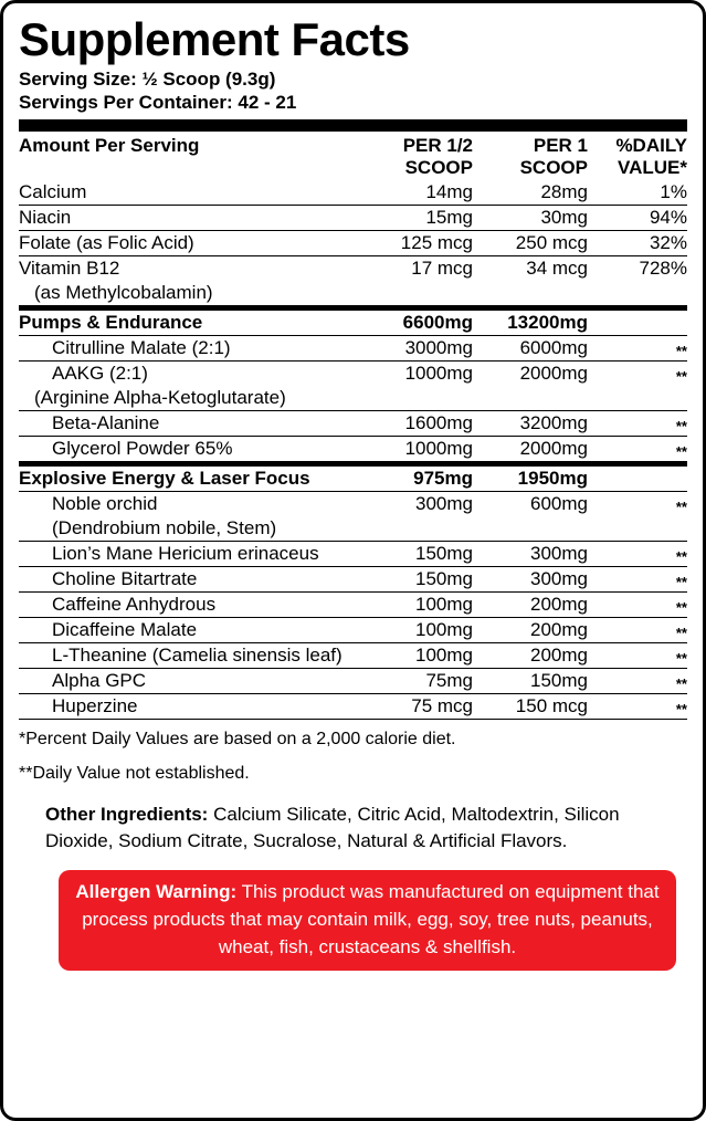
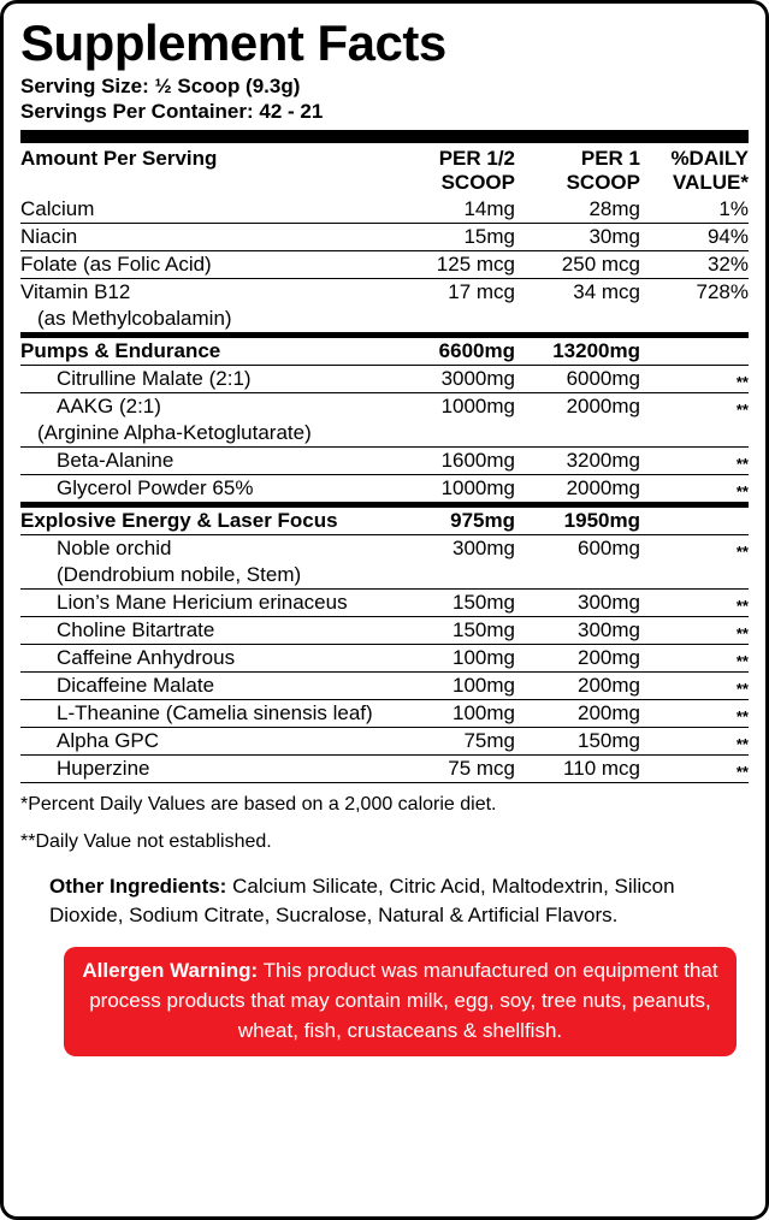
  Supplement Facts
  Serving Size: ½ Scoop (9.3g)
  Servings Per Container: 42 - 21
  Amount Per Serving	PER 1/2 SCOOP	PER 1 SCOOP	%DAILY VALUE*
  Calcium	14mg	28mg	1%
  Niacin	15mg	30mg	94%
  Folate (as Folic Acid)	125 mcg	250 mcg	32%
  Vitamin B12	17 mcg	34 mcg	728%
  (as Methylcobalamin)
  Pumps & Endurance	6600mg	13200mg
  Citrulline Malate (2:1)	3000mg	6000mg	**
  AAKG (2:1)	1000mg	2000mg	**
  (Arginine Alpha-Ketoglutarate)
  Beta-Alanine	1600mg	3200mg	**
  Glycerol Powder 65%	1000mg	2000mg	**
  Explosive Energy & Laser Focus	975mg	1950mg
  Noble orchid	300mg	600mg	**
  (Dendrobium nobile, Stem)
  Lion’s Mane Hericium erinaceus	150mg	300mg	**
  Choline Bitartrate	150mg	300mg	**
  Caffeine Anhydrous	100mg	200mg	**
  Dicaffeine Malate	100mg	200mg	**
  L-Theanine (Camelia sinensis leaf)	100mg	200mg	**
  Alpha GPC	75mg	150mg	**
- Huperzine	75 mcg	150 mcg	**
+ Huperzine	75 mcg	110 mcg	**
  *Percent Daily Values are based on a 2,000 calorie diet.
  **Daily Value not established.
  Other Ingredients: Calcium Silicate, Citric Acid, Maltodextrin, Silicon Dioxide, Sodium Citrate, Sucralose, Natural & Artificial Flavors.
  Allergen Warning: This product was manufactured on equipment that process products that may contain milk, egg, soy, tree nuts, peanuts, wheat, fish, crustaceans & shellfish.
